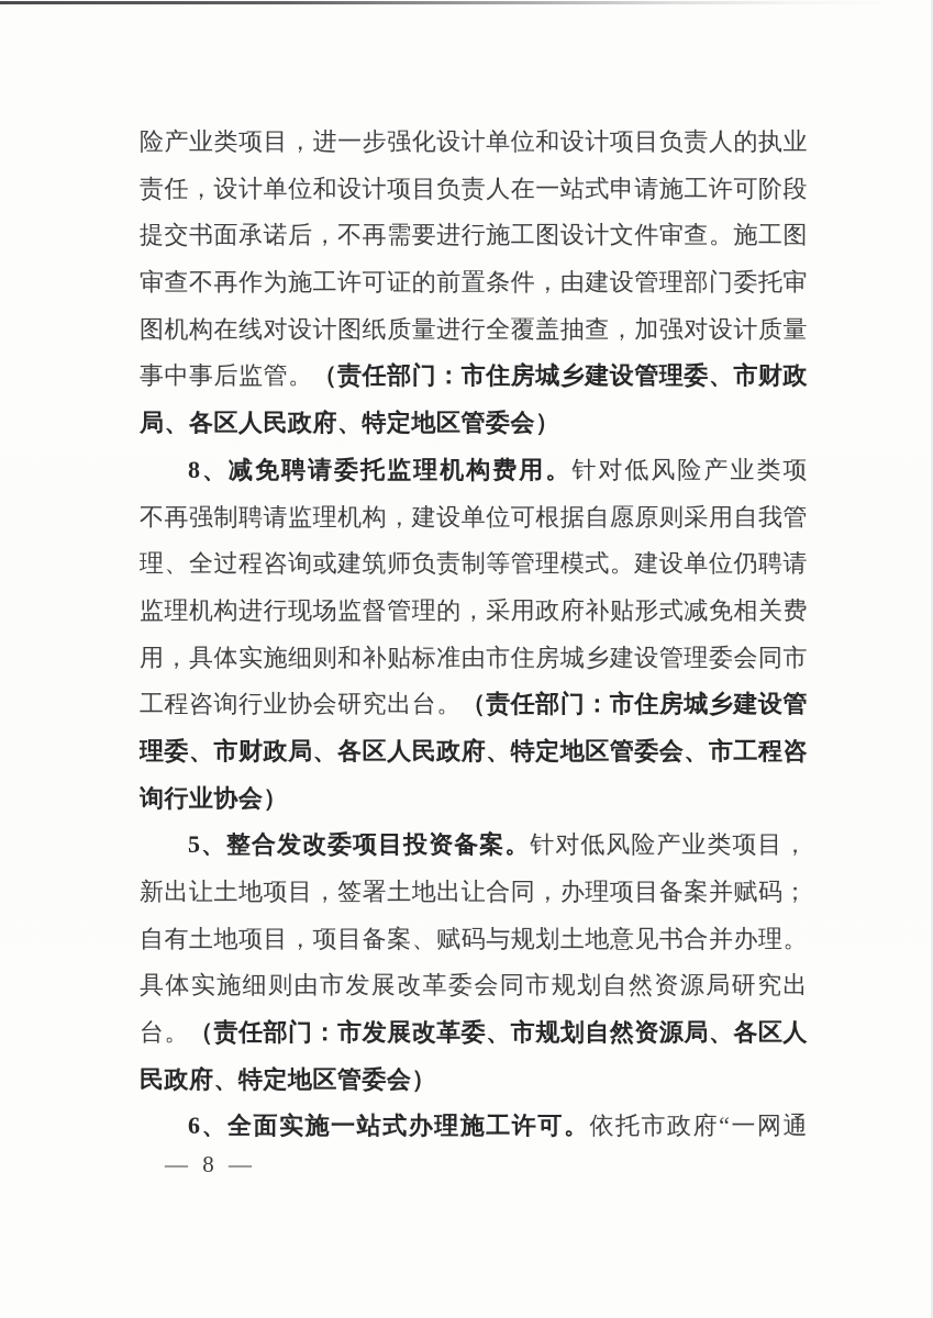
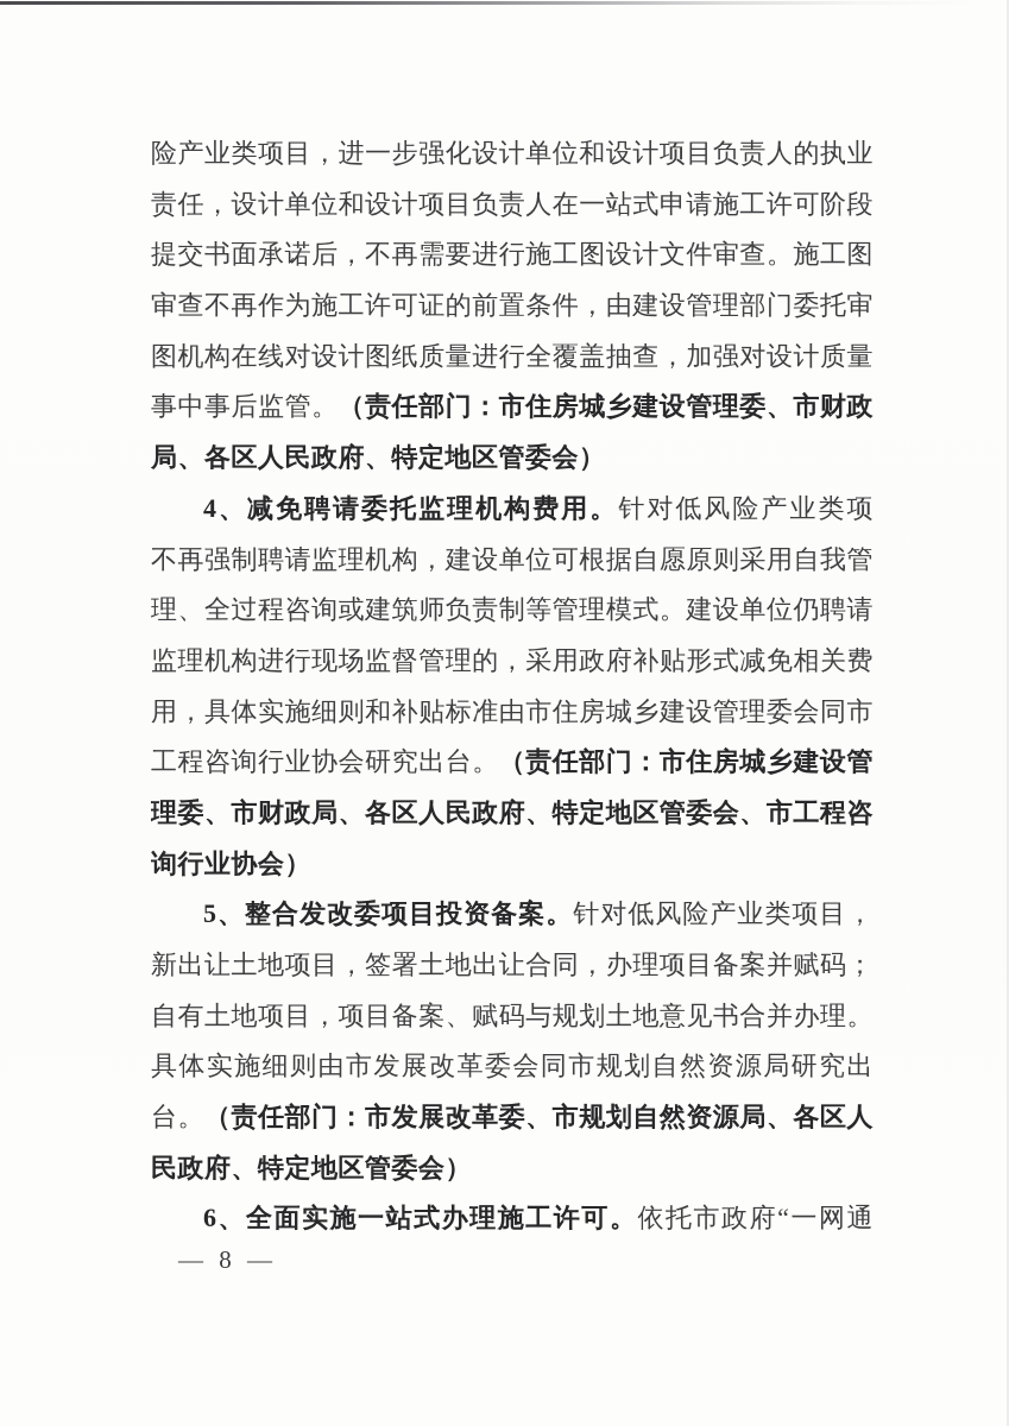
  险产业类项目，进一步强化设计单位和设计项目负责人的执业
  责任，设计单位和设计项目负责人在一站式申请施工许可阶段
  提交书面承诺后，不再需要进行施工图设计文件审查。施工图
  审查不再作为施工许可证的前置条件，由建设管理部门委托审
  图机构在线对设计图纸质量进行全覆盖抽查，加强对设计质量
  事中事后监管。（责任部门：市住房城乡建设管理委、市财政
  局、各区人民政府、特定地区管委会）
- 8、减免聘请委托监理机构费用。针对低风险产业类项
+ 4、减免聘请委托监理机构费用。针对低风险产业类项
  不再强制聘请监理机构，建设单位可根据自愿原则采用自我管
  理、全过程咨询或建筑师负责制等管理模式。建设单位仍聘请
  监理机构进行现场监督管理的，采用政府补贴形式减免相关费
  用，具体实施细则和补贴标准由市住房城乡建设管理委会同市
  工程咨询行业协会研究出台。（责任部门：市住房城乡建设管
  理委、市财政局、各区人民政府、特定地区管委会、市工程咨
  询行业协会）
  5、整合发改委项目投资备案。针对低风险产业类项目，
  新出让土地项目，签署土地出让合同，办理项目备案并赋码；
  自有土地项目，项目备案、赋码与规划土地意见书合并办理。
  具体实施细则由市发展改革委会同市规划自然资源局研究出
  台。（责任部门：市发展改革委、市规划自然资源局、各区人
  民政府、特定地区管委会）
  6、全面实施一站式办理施工许可。依托市政府“一网通
  — 8 —
